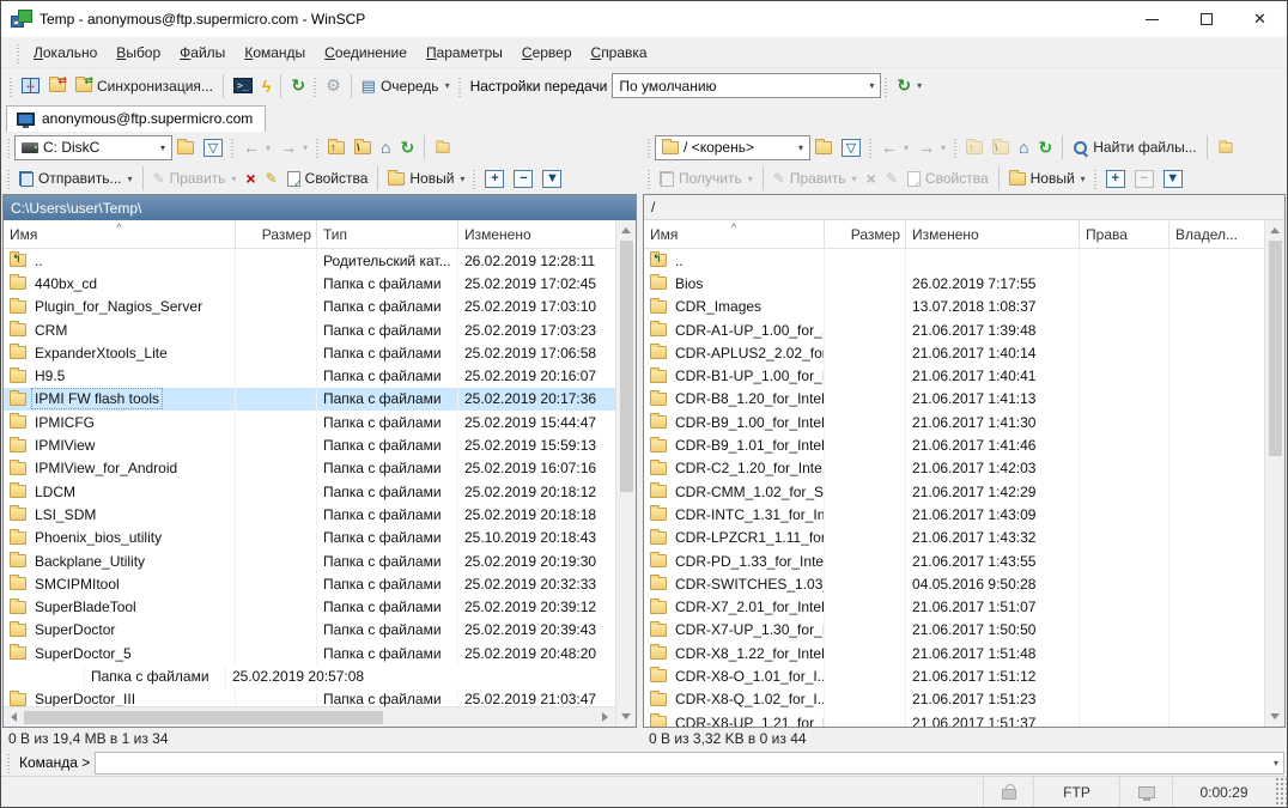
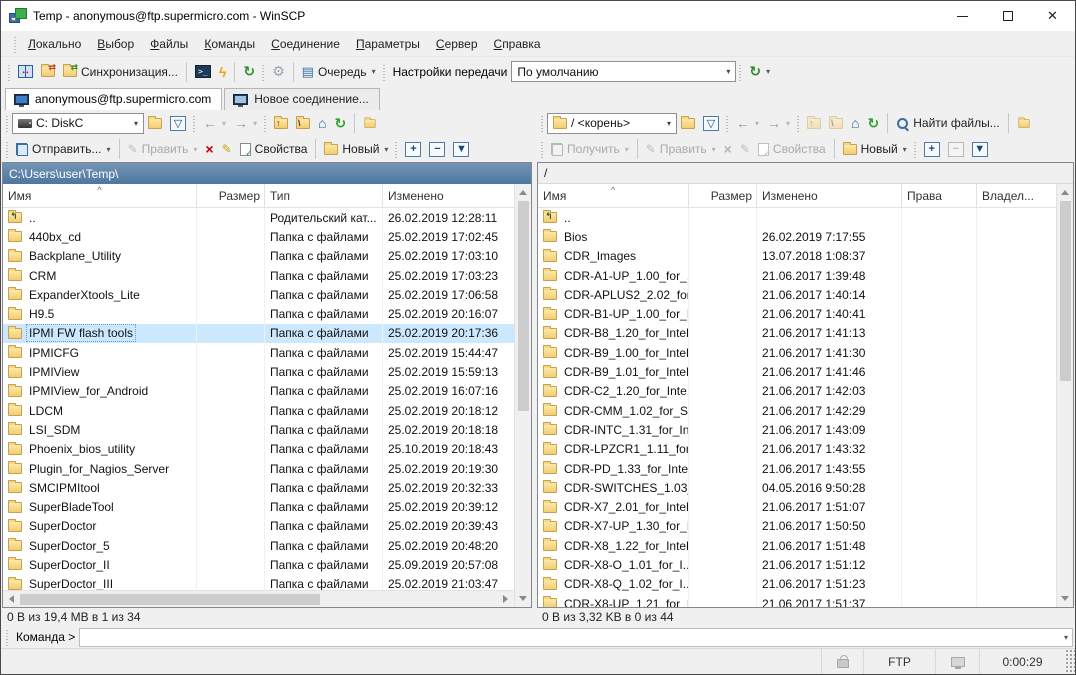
  Temp - anonymous@ftp.supermicro.com - WinSCP
  ✕
  Локально
  Выбор
  Файлы
  Команды
  Соединение
  Параметры
  Сервер
  Справка
  ↔
  ⇄
  ⇄
  Синхронизация...
  >_
  ϟ
  ↻
  ⚙
  ▤
  Очередь
  ▾
  Настройки передачи
  По умолчанию
  ▾
  ↻
  ▾
  anonymous@ftp.supermicro.com
+ Новое соединение...
  C: DiskC
  ▾
  ▽
  ←
  ▾
  →
  ▾
  ↑
  \
  ⌂
  ↻
  Отправить...
  ▾
  ✎
  Править
  ▾
  ×
  ✎
  Свойства
  Новый
  ▾
  +
  −
  ▼
  C:\Users\user\Temp\
  Имя
  ^
  Размер
  Тип
  Изменено
  ..
  Родительский кат...
  26.02.2019 12:28:11
  440bx_cd
  Папка с файлами
  25.02.2019 17:02:45
- Plugin_for_Nagios_Server
+ Backplane_Utility
  Папка с файлами
  25.02.2019 17:03:10
  CRM
  Папка с файлами
  25.02.2019 17:03:23
  ExpanderXtools_Lite
  Папка с файлами
  25.02.2019 17:06:58
  H9.5
  Папка с файлами
  25.02.2019 20:16:07
  IPMI FW flash tools
  Папка с файлами
  25.02.2019 20:17:36
  IPMICFG
  Папка с файлами
  25.02.2019 15:44:47
  IPMIView
  Папка с файлами
  25.02.2019 15:59:13
  IPMIView_for_Android
  Папка с файлами
  25.02.2019 16:07:16
  LDCM
  Папка с файлами
  25.02.2019 20:18:12
  LSI_SDM
  Папка с файлами
  25.02.2019 20:18:18
  Phoenix_bios_utility
  Папка с файлами
  25.10.2019 20:18:43
- Backplane_Utility
+ Plugin_for_Nagios_Server
  Папка с файлами
  25.02.2019 20:19:30
  SMCIPMItool
  Папка с файлами
  25.02.2019 20:32:33
  SuperBladeTool
  Папка с файлами
  25.02.2019 20:39:12
  SuperDoctor
  Папка с файлами
  25.02.2019 20:39:43
  SuperDoctor_5
  Папка с файлами
  25.02.2019 20:48:20
+ SuperDoctor_II
  Папка с файлами
- 25.02.2019 20:57:08
+ 25.09.2019 20:57:08
  SuperDoctor_III
  Папка с файлами
  25.02.2019 21:03:47
  0 B из 19,4 MB в 1 из 34
  / <корень>
  ▾
  ▽
  ←
  ▾
  →
  ▾
  ↑
  \
  ⌂
  ↻
  Найти файлы...
  Получить
  ▾
  ✎
  Править
  ▾
  ×
  ✎
  Свойства
  Новый
  ▾
  +
  −
  ▼
  /
  Имя
  ^
  Размер
  Изменено
  Права
  Владел...
  ..
  Bios
  26.02.2019 7:17:55
  CDR_Images
  13.07.2018 1:08:37
  CDR-A1-UP_1.00_for_
  21.06.2017 1:39:48
  CDR-APLUS2_2.02_fo
  21.06.2017 1:40:14
  CDR-B1-UP_1.00_for_
  21.06.2017 1:40:41
  CDR-B8_1.20_for_Intel
  21.06.2017 1:41:13
  CDR-B9_1.00_for_Intel
  21.06.2017 1:41:30
  CDR-B9_1.01_for_Intel
  21.06.2017 1:41:46
  CDR-C2_1.20_for_Inte
  21.06.2017 1:42:03
  CDR-CMM_1.02_for_S
  21.06.2017 1:42:29
  CDR-INTC_1.31_for_In
  21.06.2017 1:43:09
  CDR-LPZCR1_1.11_for
  21.06.2017 1:43:32
  CDR-PD_1.33_for_Inte
  21.06.2017 1:43:55
  CDR-SWITCHES_1.03
  04.05.2016 9:50:28
  CDR-X7_2.01_for_Intel
  21.06.2017 1:51:07
  CDR-X7-UP_1.30_for_
  21.06.2017 1:50:50
  CDR-X8_1.22_for_Intel
  21.06.2017 1:51:48
  CDR-X8-O_1.01_for_I..
  21.06.2017 1:51:12
  CDR-X8-Q_1.02_for_I..
  21.06.2017 1:51:23
  CDR-X8-UP_1.21_for_
  21.06.2017 1:51:37
  0 B из 3,32 KB в 0 из 44
  Команда >
  ▾
  FTP
  0:00:29
